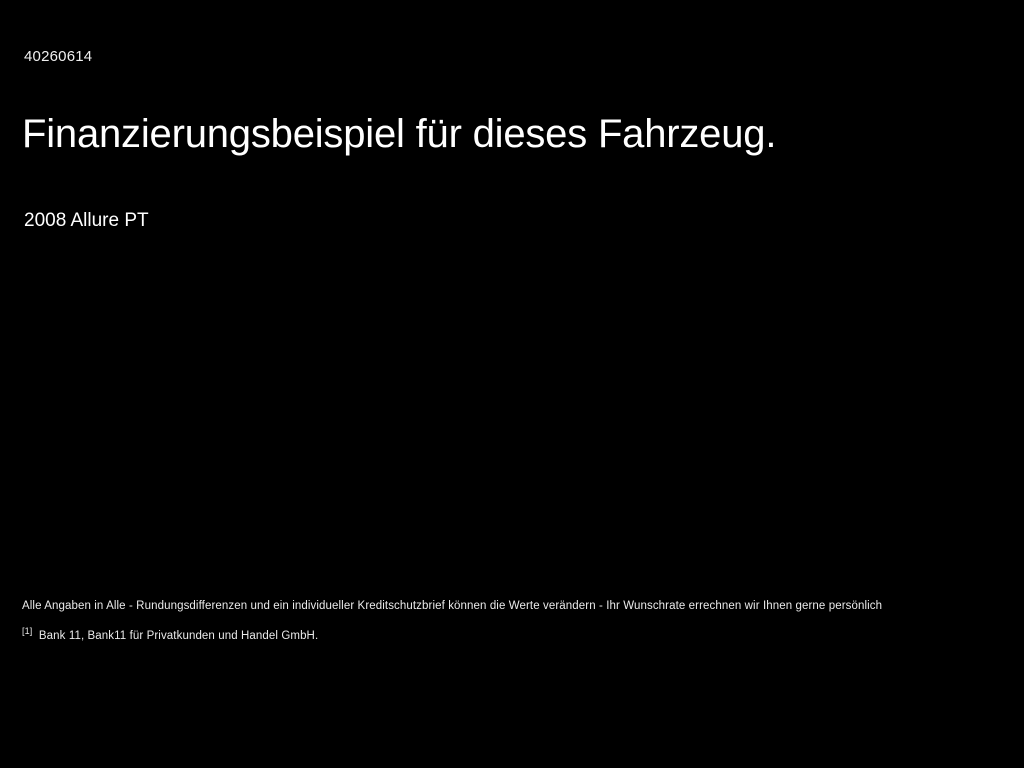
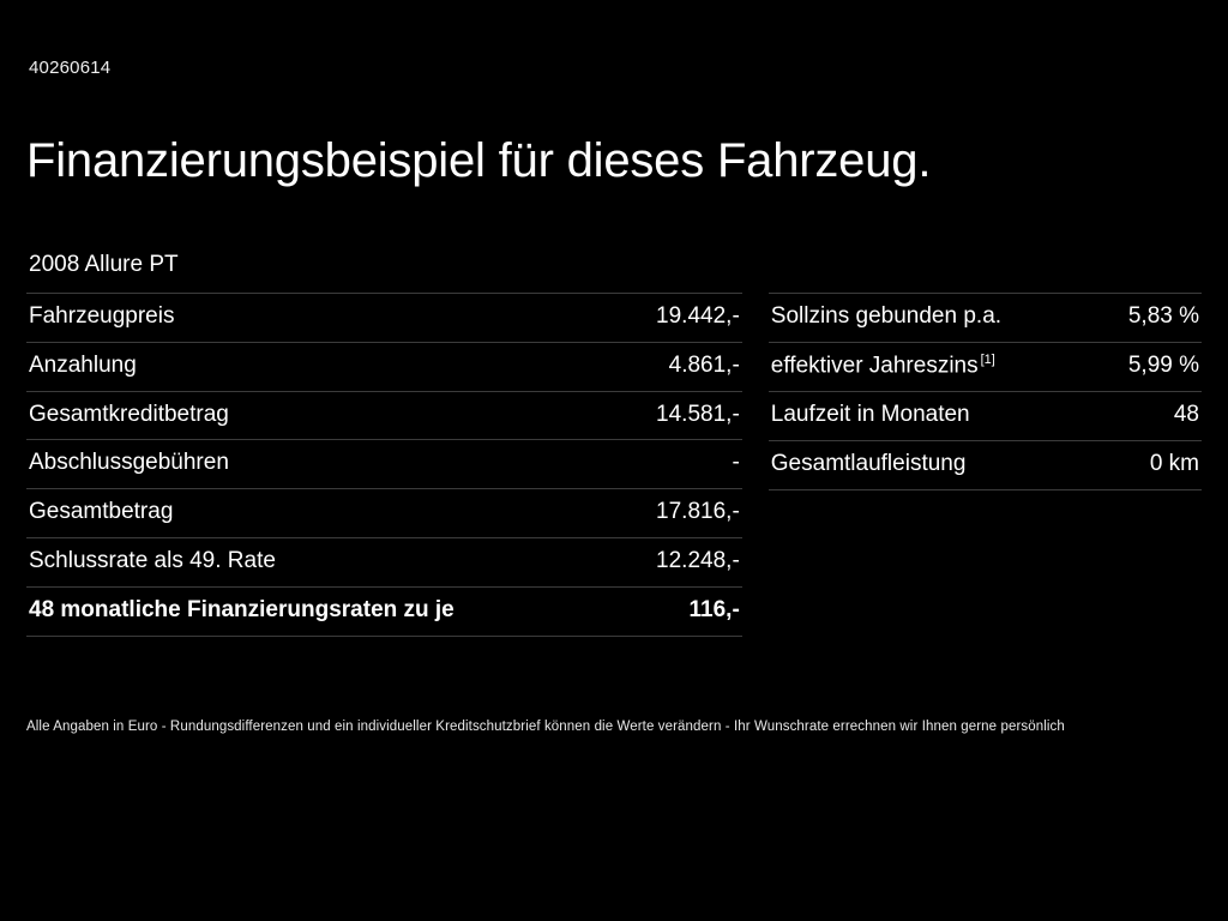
  40260614
  Finanzierungsbeispiel für dieses Fahrzeug.
  2008 Allure PT
+ Fahrzeugpreis
+ 19.442,-
+ Anzahlung
+ 4.861,-
+ Gesamtkreditbetrag
+ 14.581,-
+ Abschlussgebühren
+ -
+ Gesamtbetrag
+ 17.816,-
+ Schlussrate als 49. Rate
+ 12.248,-
+ 48 monatliche Finanzierungsraten zu je
+ 116,-
+ Sollzins gebunden p.a.
+ 5,83 %
+ effektiver Jahreszins [1]
+ 5,99 %
+ Laufzeit in Monaten
+ 48
+ Gesamtlaufleistung
+ 0 km
- Alle Angaben in Alle - Rundungsdifferenzen und ein individueller Kreditschutzbrief können die Werte verändern - Ihr Wunschrate errechnen wir Ihnen gerne persönlich
+ Alle Angaben in Euro - Rundungsdifferenzen und ein individueller Kreditschutzbrief können die Werte verändern - Ihr Wunschrate errechnen wir Ihnen gerne persönlich
- [1] Bank 11, Bank11 für Privatkunden und Handel GmbH.
